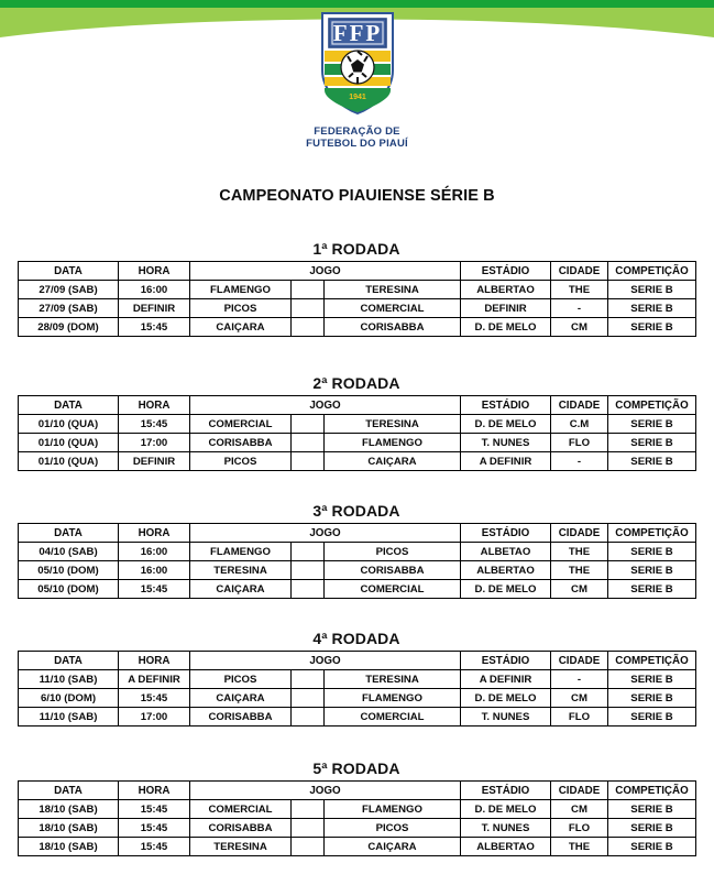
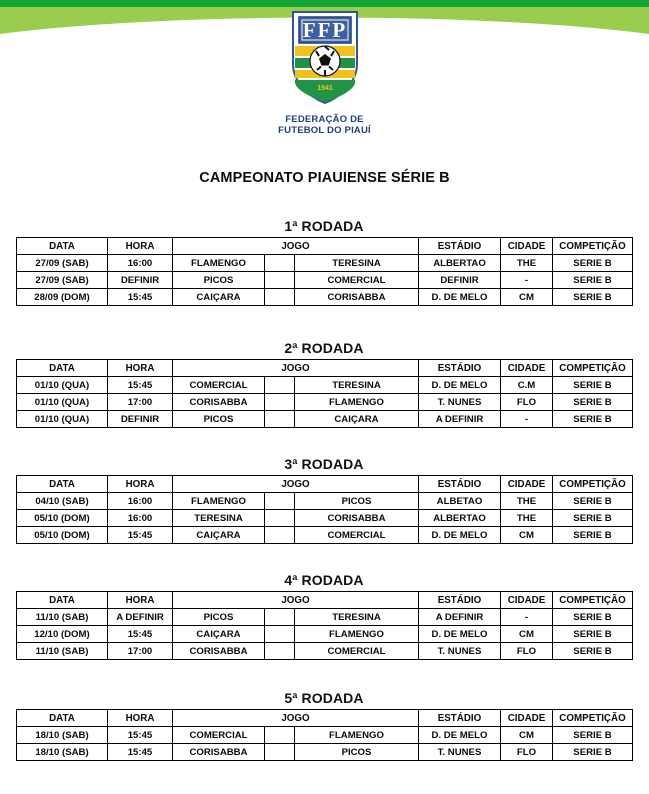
  FFP
  FEDERAÇÃO DE
  FUTEBOL DO PIAUÍ
  CAMPEONATO PIAUIENSE SÉRIE B
  1ª RODADA
  DATA	HORA	JOGO	ESTÁDIO	CIDADE	COMPETIÇÃO
  27/09 (SAB)	16:00	FLAMENGO		TERESINA	ALBERTAO	THE	SERIE B
  27/09 (SAB)	DEFINIR	PICOS		COMERCIAL	DEFINIR	-	SERIE B
  28/09 (DOM)	15:45	CAIÇARA		CORISABBA	D. DE MELO	CM	SERIE B
  2ª RODADA
  DATA	HORA	JOGO	ESTÁDIO	CIDADE	COMPETIÇÃO
  01/10 (QUA)	15:45	COMERCIAL		TERESINA	D. DE MELO	C.M	SERIE B
  01/10 (QUA)	17:00	CORISABBA		FLAMENGO	T. NUNES	FLO	SERIE B
  01/10 (QUA)	DEFINIR	PICOS		CAIÇARA	A DEFINIR	-	SERIE B
  3ª RODADA
  DATA	HORA	JOGO	ESTÁDIO	CIDADE	COMPETIÇÃO
  04/10 (SAB)	16:00	FLAMENGO		PICOS	ALBETAO	THE	SERIE B
  05/10 (DOM)	16:00	TERESINA		CORISABBA	ALBERTAO	THE	SERIE B
  05/10 (DOM)	15:45	CAIÇARA		COMERCIAL	D. DE MELO	CM	SERIE B
  4ª RODADA
  DATA	HORA	JOGO	ESTÁDIO	CIDADE	COMPETIÇÃO
  11/10 (SAB)	A DEFINIR	PICOS		TERESINA	A DEFINIR	-	SERIE B
- 6/10 (DOM)	15:45	CAIÇARA		FLAMENGO	D. DE MELO	CM	SERIE B
+ 12/10 (DOM)	15:45	CAIÇARA		FLAMENGO	D. DE MELO	CM	SERIE B
  11/10 (SAB)	17:00	CORISABBA		COMERCIAL	T. NUNES	FLO	SERIE B
  5ª RODADA
  DATA	HORA	JOGO	ESTÁDIO	CIDADE	COMPETIÇÃO
  18/10 (SAB)	15:45	COMERCIAL		FLAMENGO	D. DE MELO	CM	SERIE B
  18/10 (SAB)	15:45	CORISABBA		PICOS	T. NUNES	FLO	SERIE B
- 18/10 (SAB)	15:45	TERESINA		CAIÇARA	ALBERTAO	THE	SERIE B
